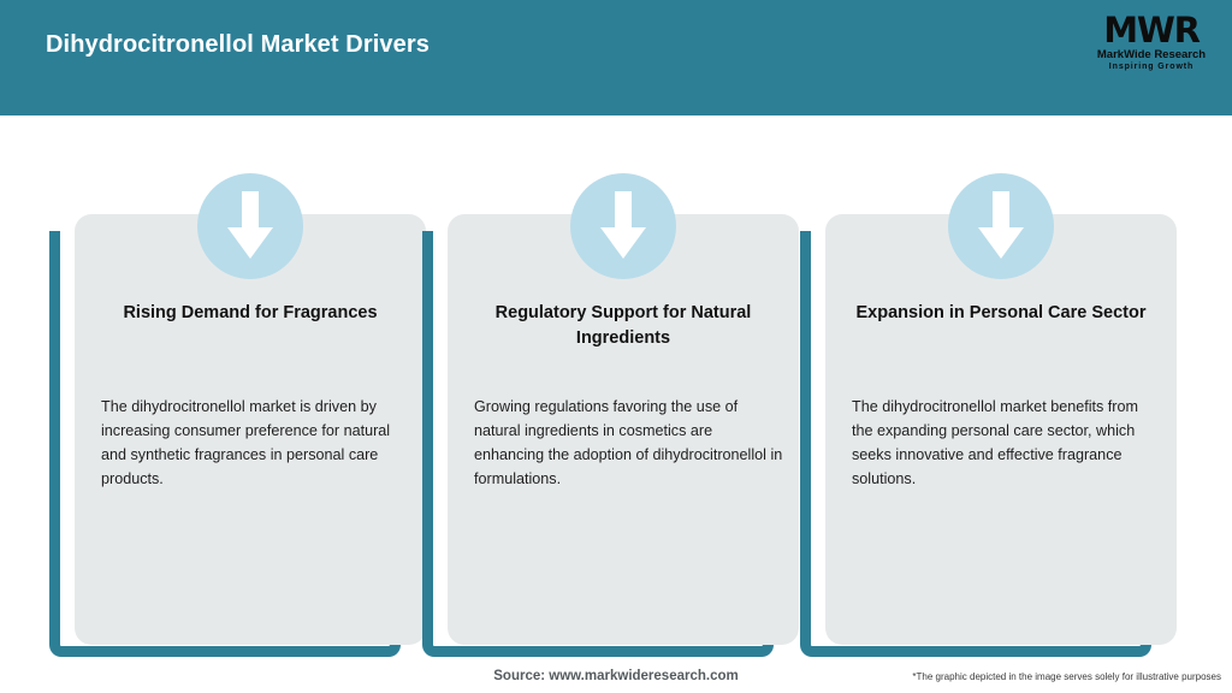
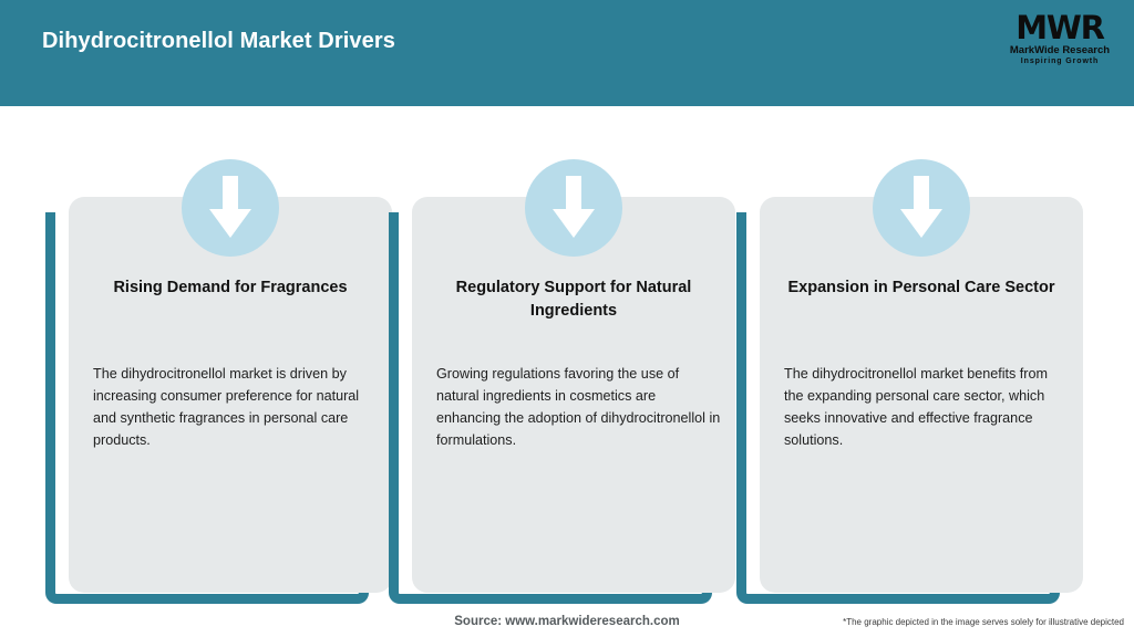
  Dihydrocitronellol Market Drivers
  MWR
  MarkWide Research
  Rising Demand for Fragrances
  The dihydrocitronellol market is driven by increasing consumer preference for natural and synthetic fragrances in personal care products.
  Regulatory Support for Natural Ingredients
  Growing regulations favoring the use of natural ingredients in cosmetics are enhancing the adoption of dihydrocitronellol in formulations.
  Expansion in Personal Care Sector
  The dihydrocitronellol market benefits from the expanding personal care sector, which seeks innovative and effective fragrance solutions.
  Source: www.markwideresearch.com
- *The graphic depicted in the image serves solely for illustrative purposes
+ *The graphic depicted in the image serves solely for illustrative depicted
